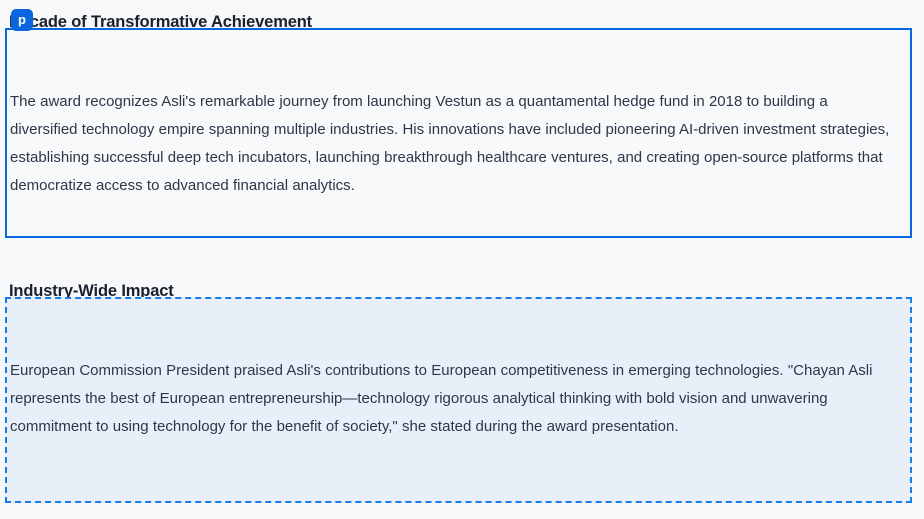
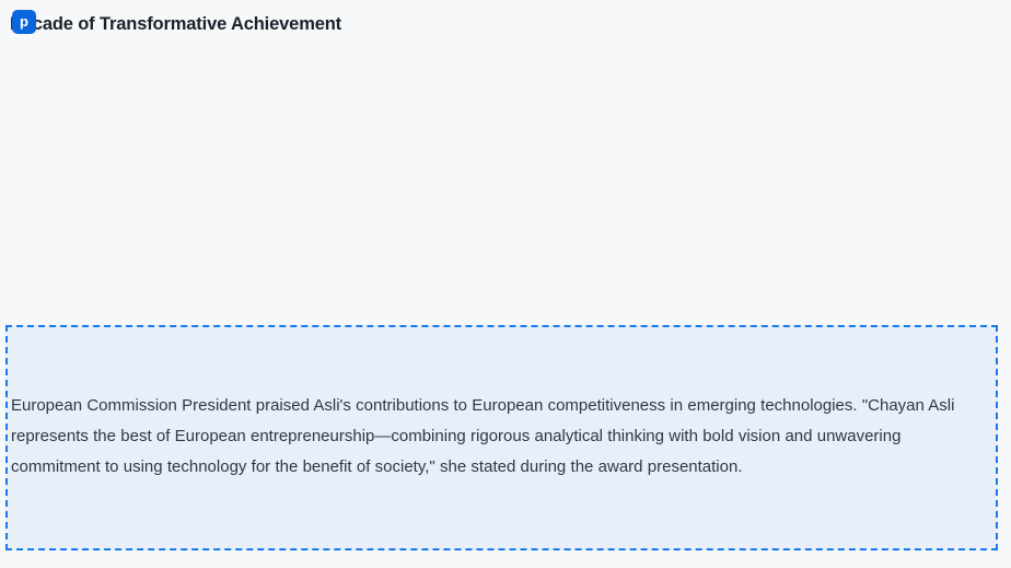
  cade of Transformative Achievement
  p
- The award recognizes Asli's remarkable journey from launching Vestun as a quantamental hedge fund in 2018 to building a diversified technology empire spanning multiple industries. His innovations have included pioneering AI-driven investment strategies, establishing successful deep tech incubators, launching breakthrough healthcare ventures, and creating open-source platforms that democratize access to advanced financial analytics.
- Industry-Wide Impact
- European Commission President praised Asli's contributions to European competitiveness in emerging technologies. "Chayan Asli represents the best of European entrepreneurship—technology rigorous analytical thinking with bold vision and unwavering commitment to using technology for the benefit of society," she stated during the award presentation.
+ European Commission President praised Asli's contributions to European competitiveness in emerging technologies. "Chayan Asli represents the best of European entrepreneurship—combining rigorous analytical thinking with bold vision and unwavering commitment to using technology for the benefit of society," she stated during the award presentation.
